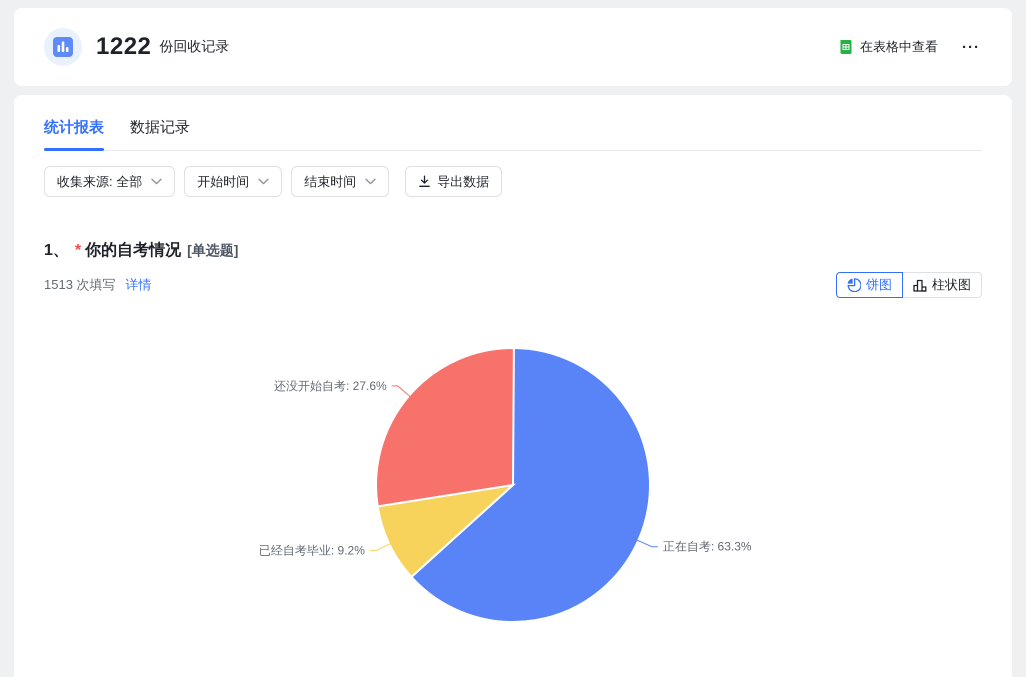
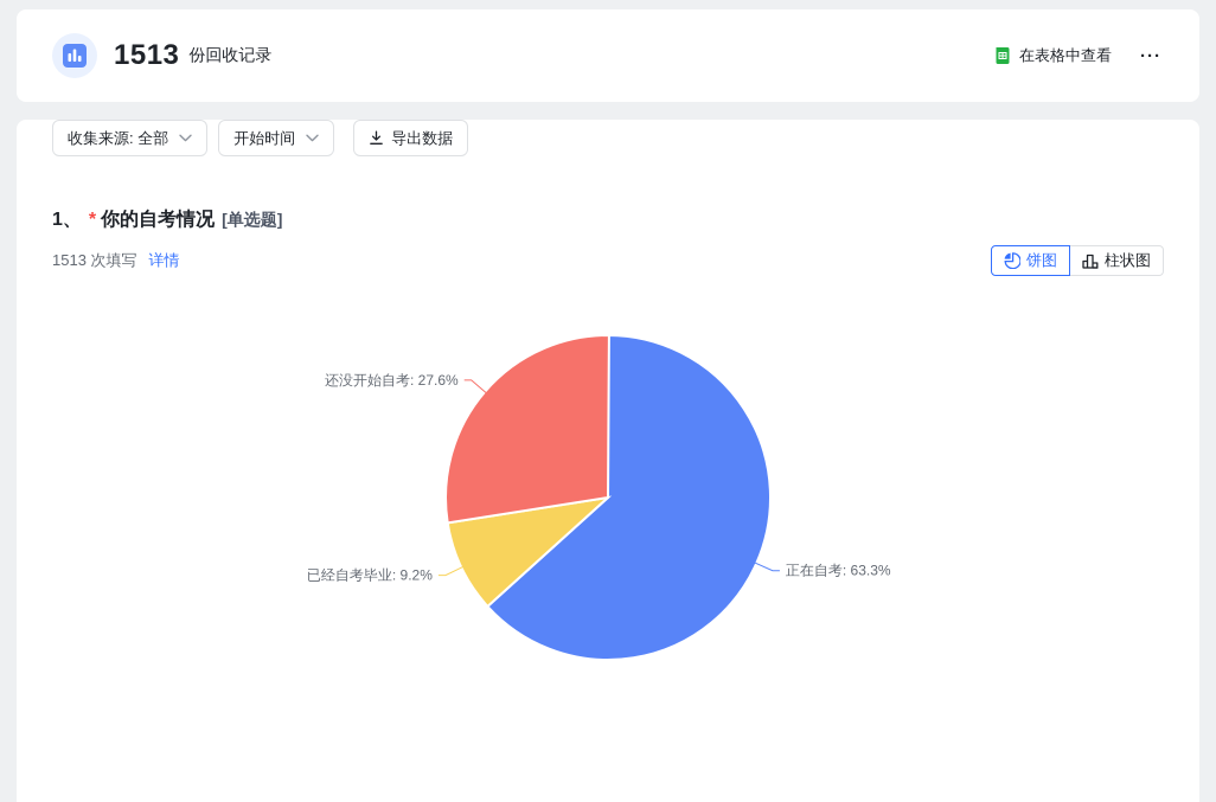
- 1222
+ 1513
  份回收记录
  在表格中查看
  ···
- 统计报表
- 数据记录
  收集来源: 全部
  开始时间
- 结束时间
  导出数据
  1、 * 你的自考情况 [单选题]
  1513 次填写
  详情
  饼图
  柱状图
  正在自考: 63.3%
  已经自考毕业: 9.2%
  还没开始自考: 27.6%
